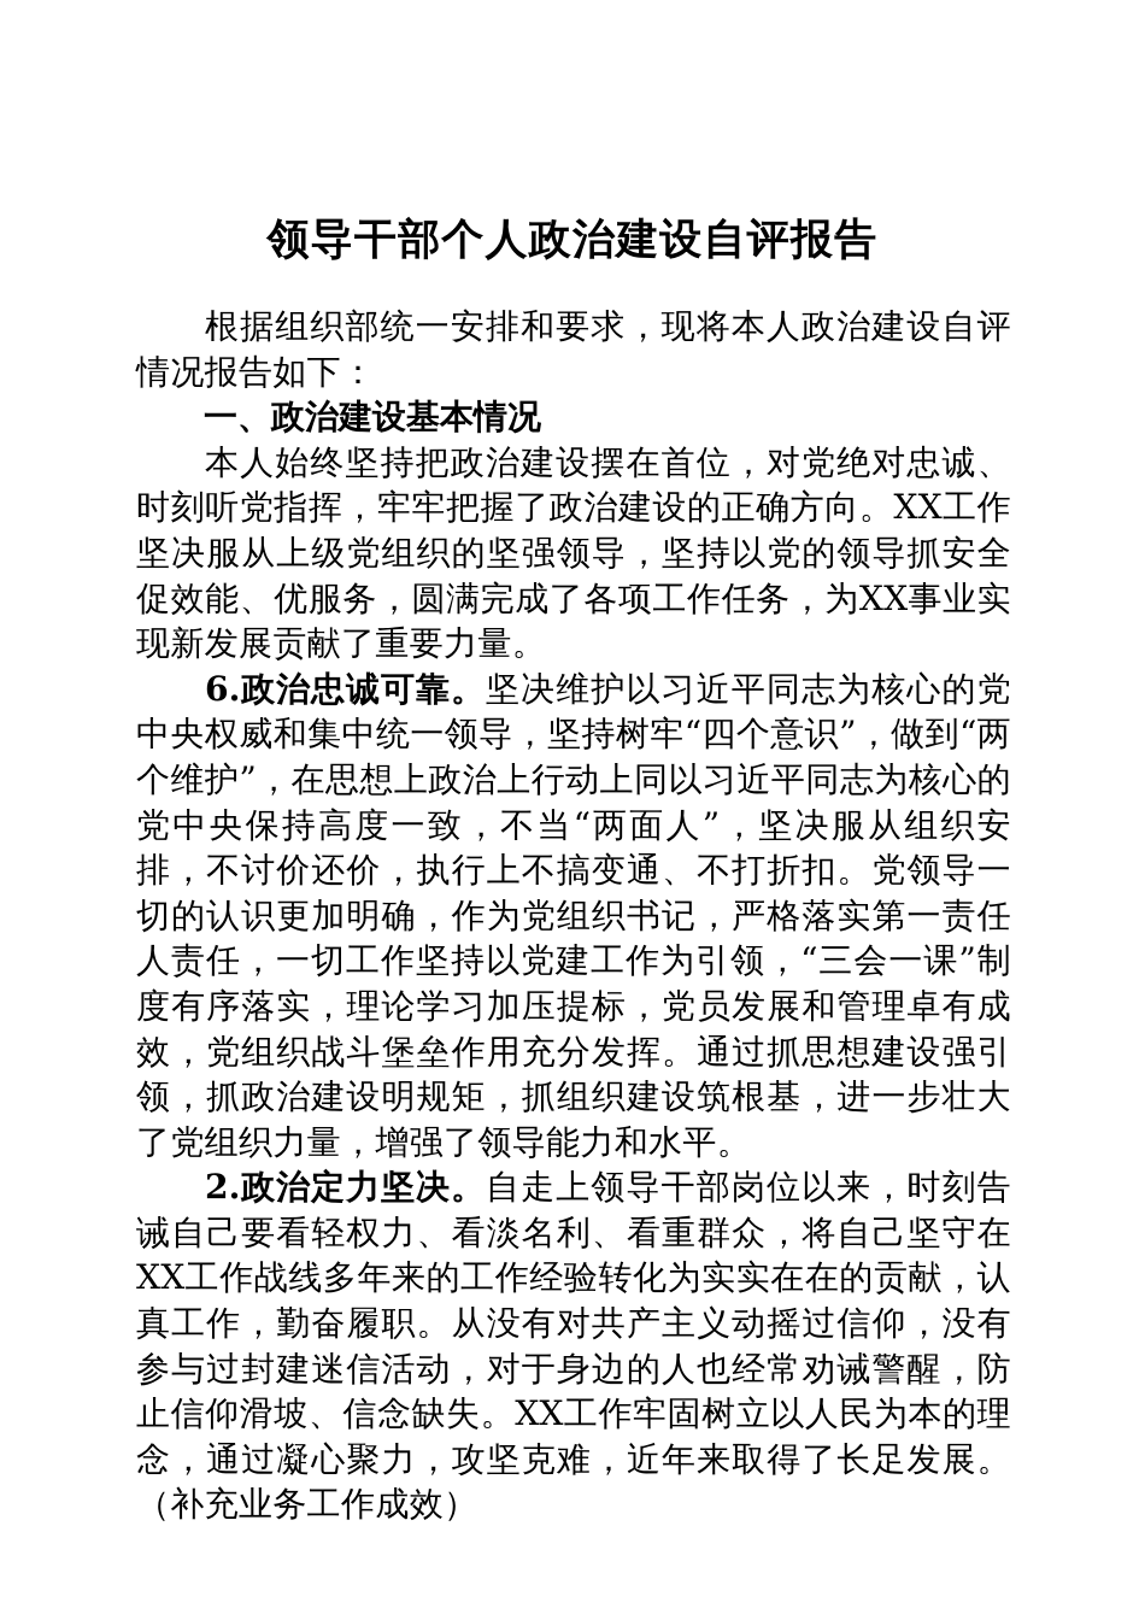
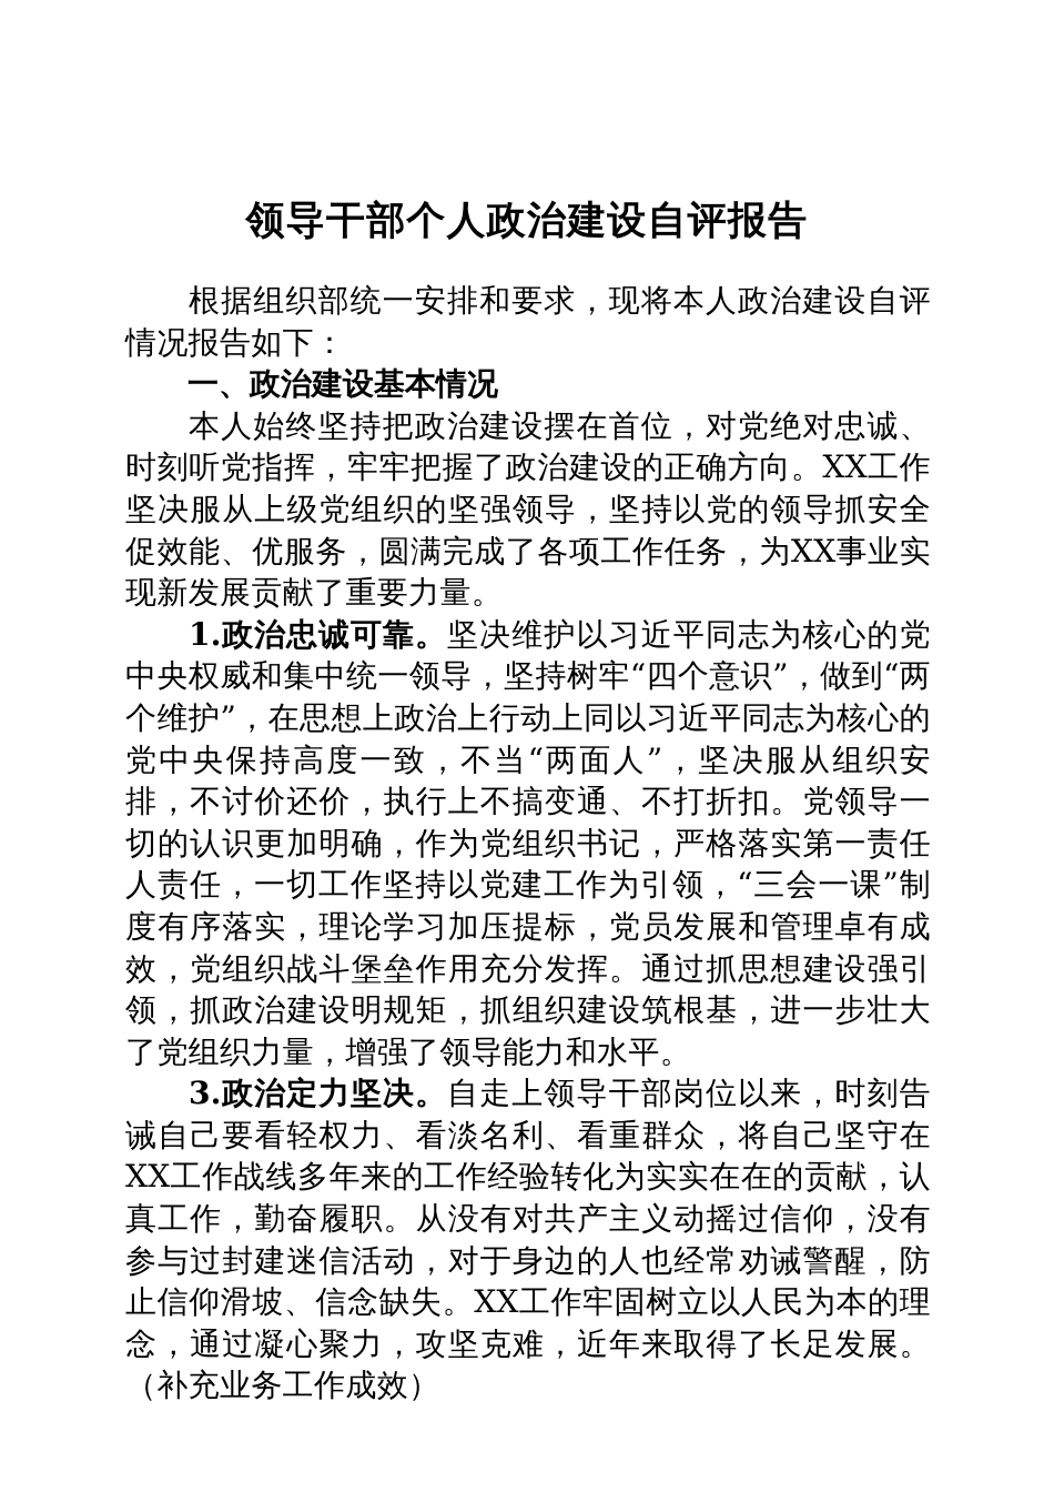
  领导干部个人政治建设自评报告
  根据组织部统一安排和要求，现将本人政治建设自评情况报告如下：
  一、政治建设基本情况
  本人始终坚持把政治建设摆在首位，对党绝对忠诚、时刻听党指挥，牢牢把握了政治建设的正确方向。XX工作坚决服从上级党组织的坚强领导，坚持以党的领导抓安全促效能、优服务，圆满完成了各项工作任务，为XX事业实现新发展贡献了重要力量。
- 6.政治忠诚可靠。坚决维护以习近平同志为核心的党中央权威和集中统一领导，坚持树牢“四个意识”，做到“两个维护”，在思想上政治上行动上同以习近平同志为核心的党中央保持高度一致，不当“两面人”，坚决服从组织安排，不讨价还价，执行上不搞变通、不打折扣。党领导一切的认识更加明确，作为党组织书记，严格落实第一责任人责任，一切工作坚持以党建工作为引领，“三会一课”制度有序落实，理论学习加压提标，党员发展和管理卓有成效，党组织战斗堡垒作用充分发挥。通过抓思想建设强引领，抓政治建设明规矩，抓组织建设筑根基，进一步壮大了党组织力量，增强了领导能力和水平。
+ 1.政治忠诚可靠。坚决维护以习近平同志为核心的党中央权威和集中统一领导，坚持树牢“四个意识”，做到“两个维护”，在思想上政治上行动上同以习近平同志为核心的党中央保持高度一致，不当“两面人”，坚决服从组织安排，不讨价还价，执行上不搞变通、不打折扣。党领导一切的认识更加明确，作为党组织书记，严格落实第一责任人责任，一切工作坚持以党建工作为引领，“三会一课”制度有序落实，理论学习加压提标，党员发展和管理卓有成效，党组织战斗堡垒作用充分发挥。通过抓思想建设强引领，抓政治建设明规矩，抓组织建设筑根基，进一步壮大了党组织力量，增强了领导能力和水平。
- 2.政治定力坚决。自走上领导干部岗位以来，时刻告诫自己要看轻权力、看淡名利、看重群众，将自己坚守在XX工作战线多年来的工作经验转化为实实在在的贡献，认真工作，勤奋履职。从没有对共产主义动摇过信仰，没有参与过封建迷信活动，对于身边的人也经常劝诫警醒，防止信仰滑坡、信念缺失。XX工作牢固树立以人民为本的理念，通过凝心聚力，攻坚克难，近年来取得了长足发展。（补充业务工作成效）
+ 3.政治定力坚决。自走上领导干部岗位以来，时刻告诫自己要看轻权力、看淡名利、看重群众，将自己坚守在XX工作战线多年来的工作经验转化为实实在在的贡献，认真工作，勤奋履职。从没有对共产主义动摇过信仰，没有参与过封建迷信活动，对于身边的人也经常劝诫警醒，防止信仰滑坡、信念缺失。XX工作牢固树立以人民为本的理念，通过凝心聚力，攻坚克难，近年来取得了长足发展。（补充业务工作成效）
